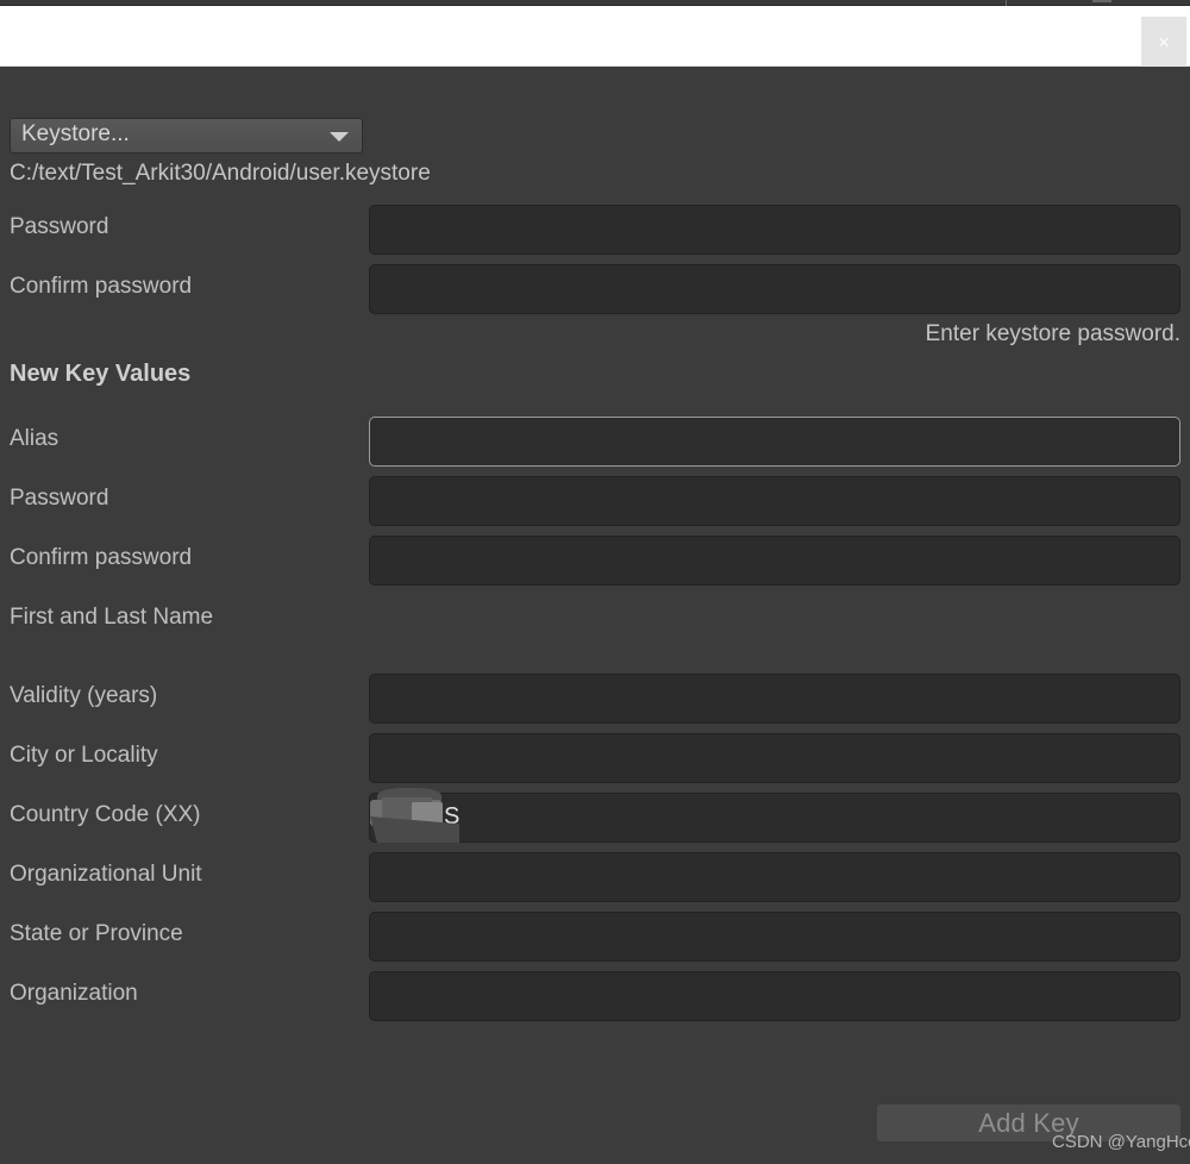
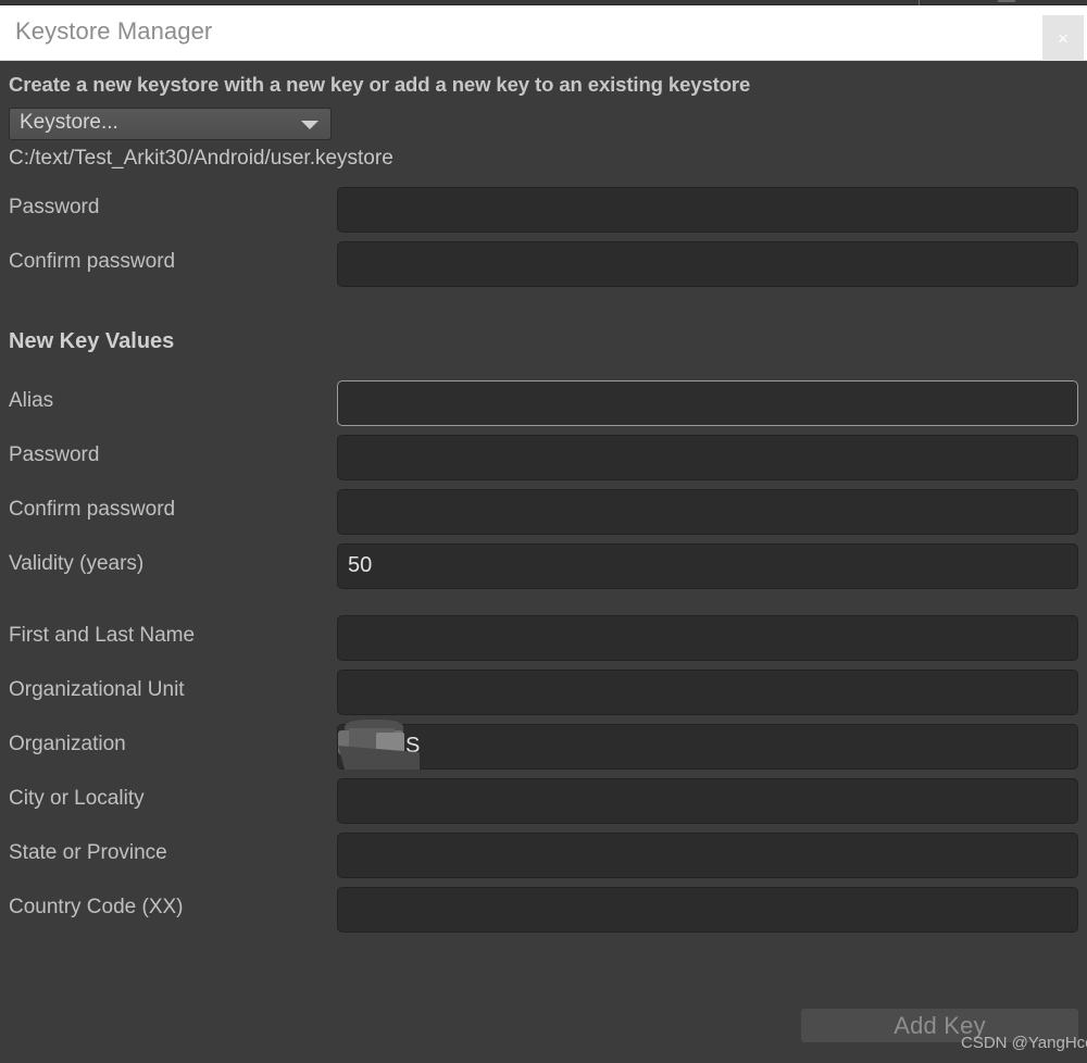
+ Keystore Manager
  ×
+ Create a new keystore with a new key or add a new key to an existing keystore
  Keystore...
  C:/text/Test_Arkit30/Android/user.keystore
  Password
  Confirm password
- Enter keystore password.
  New Key Values
  Alias
  Password
  Confirm password
- First and Last Name
+ Validity (years)
+ 50
- Validity (years)
+ First and Last Name
- City or Locality
+ Organizational Unit
- Country Code (XX)
+ Organization
  S
- Organizational Unit
+ City or Locality
  State or Province
- Organization
+ Country Code (XX)
  Add Key
  CSDN @YangHc
